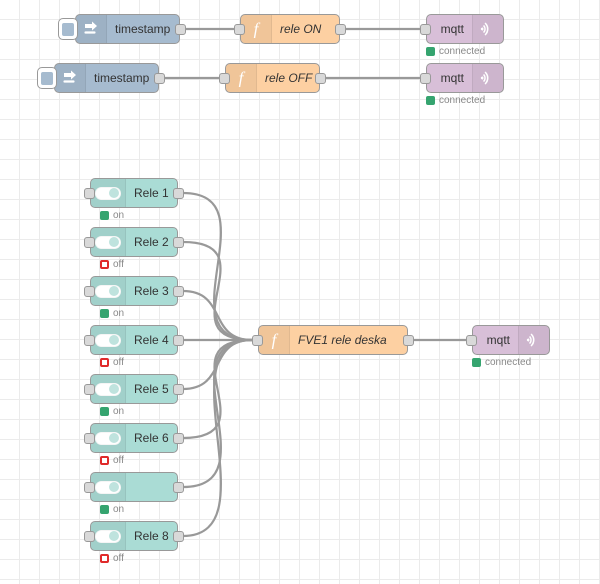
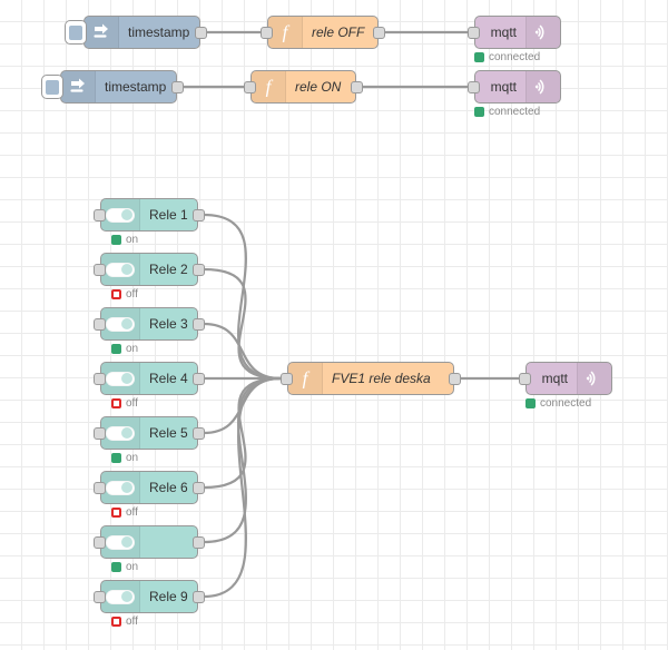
  timestamp
  f
- rele ON
+ rele OFF
  mqtt
  connected
  timestamp
  f
- rele OFF
+ rele ON
  mqtt
  connected
  Rele 1
  on
  Rele 2
  off
  Rele 3
  on
  Rele 4
  off
  Rele 5
  on
  Rele 6
  off
  on
- Rele 8
+ Rele 9
  off
  f
  FVE1 rele deska
  mqtt
  connected
